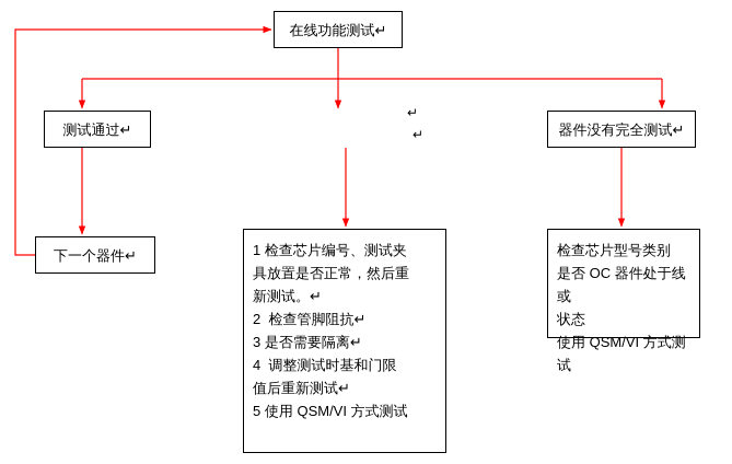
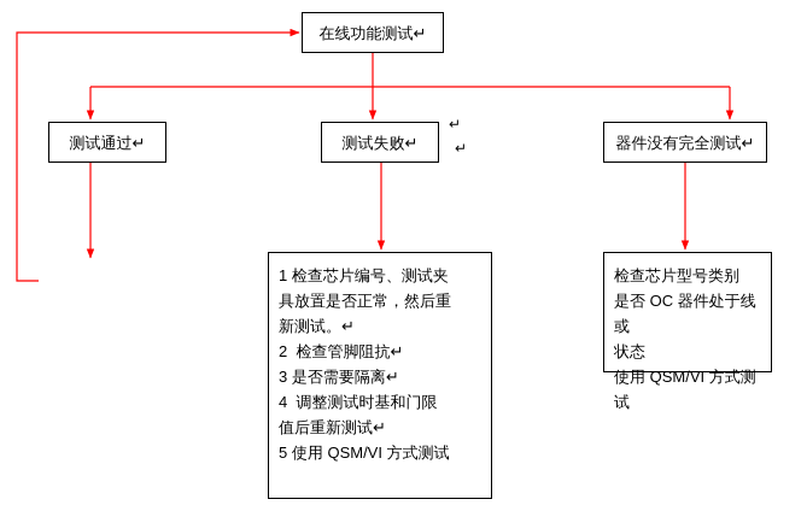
  在线功能测试↵
  测试通过↵
+ 测试失败↵
  器件没有完全测试↵
- 下一个器件↵
  1 检查芯片编号、测试夹
  具放置是否正常，然后重
  新测试。↵
  2 检查管脚阻抗↵
  3 是否需要隔离↵
  4 调整测试时基和门限
  值后重新测试↵
  5 使用 QSM/VI 方式测试
  检查芯片型号类别
  是否 OC 器件处于线或
  状态
  使用 QSM/VI 方式测试
  ↵
  ↵
